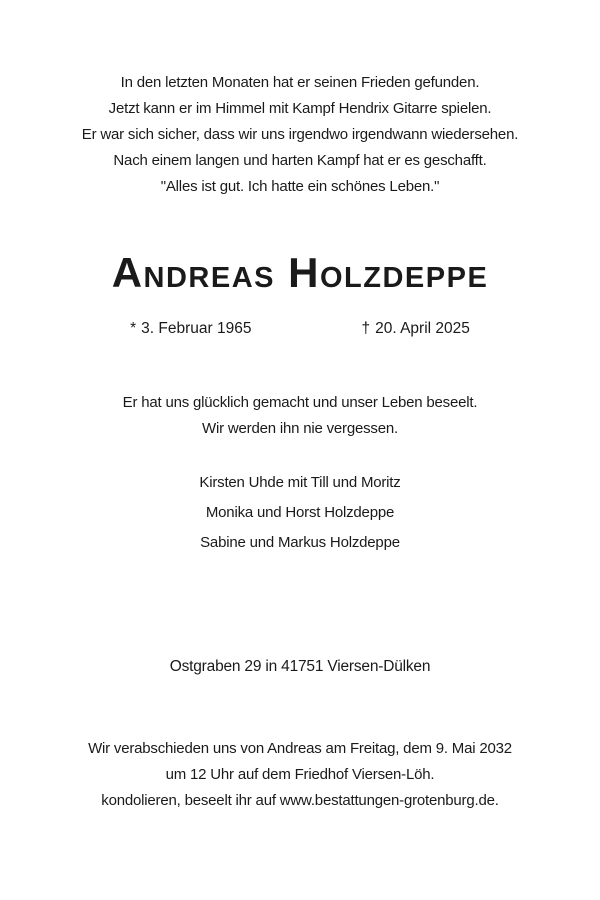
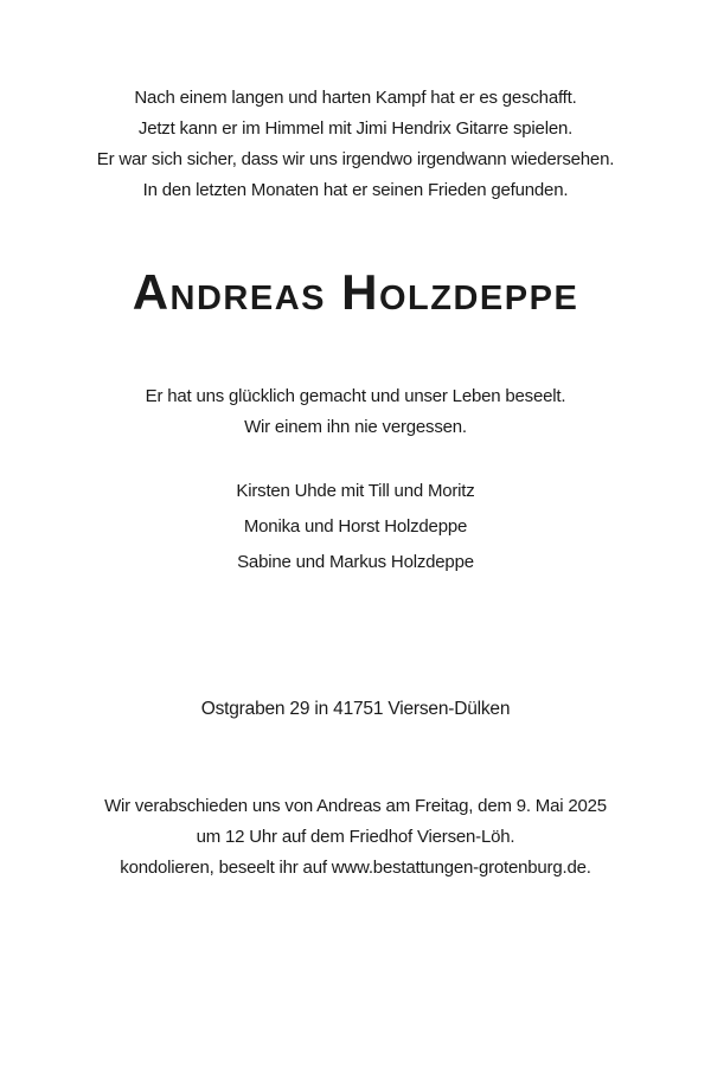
- In den letzten Monaten hat er seinen Frieden gefunden.
+ Nach einem langen und harten Kampf hat er es geschafft.
- Jetzt kann er im Himmel mit Kampf Hendrix Gitarre spielen.
+ Jetzt kann er im Himmel mit Jimi Hendrix Gitarre spielen.
  Er war sich sicher, dass wir uns irgendwo irgendwann wiedersehen.
- Nach einem langen und harten Kampf hat er es geschafft.
+ In den letzten Monaten hat er seinen Frieden gefunden.
- "Alles ist gut. Ich hatte ein schönes Leben."
  Andreas Holzdeppe
- * 3. Februar 1965
- † 20. April 2025
  Er hat uns glücklich gemacht und unser Leben beseelt.
- Wir werden ihn nie vergessen.
+ Wir einem ihn nie vergessen.
  Kirsten Uhde mit Till und Moritz
  Monika und Horst Holzdeppe
  Sabine und Markus Holzdeppe
  Ostgraben 29 in 41751 Viersen-Dülken
- Wir verabschieden uns von Andreas am Freitag, dem 9. Mai 2032
+ Wir verabschieden uns von Andreas am Freitag, dem 9. Mai 2025
  um 12 Uhr auf dem Friedhof Viersen-Löh.
  kondolieren, beseelt ihr auf www.bestattungen-grotenburg.de.
